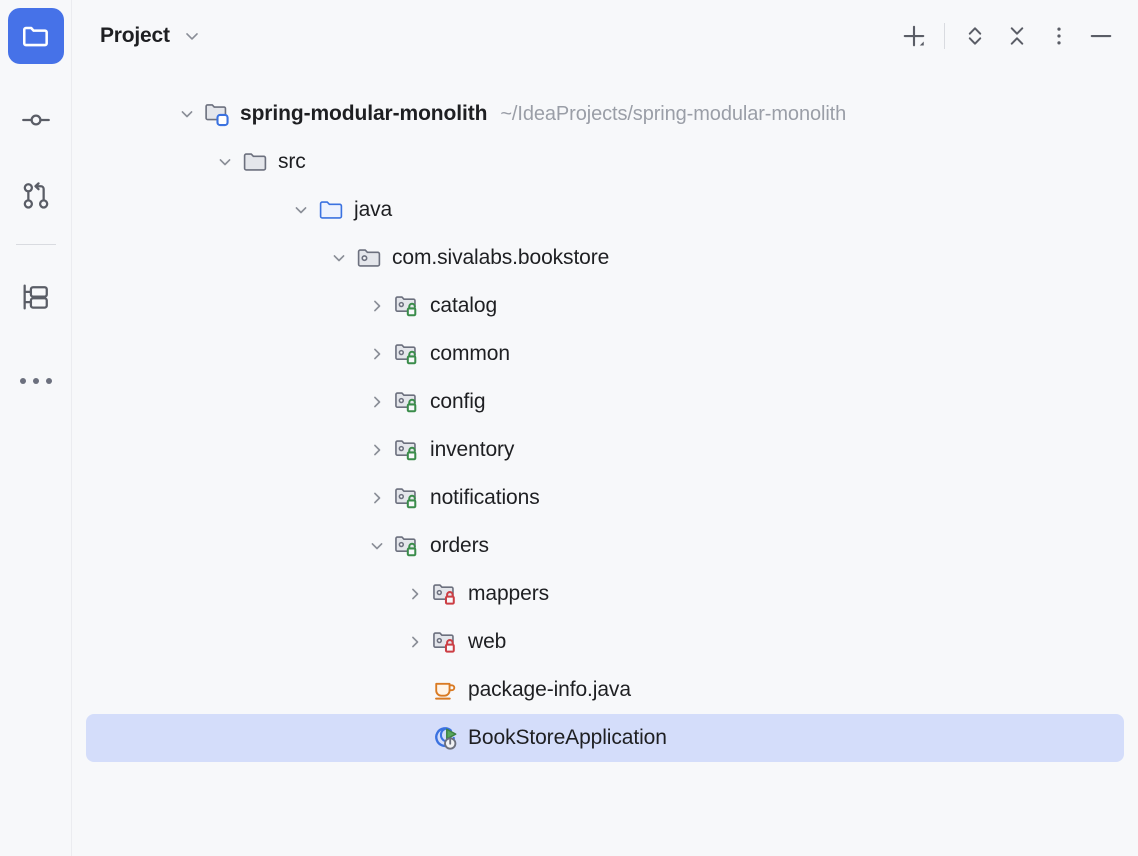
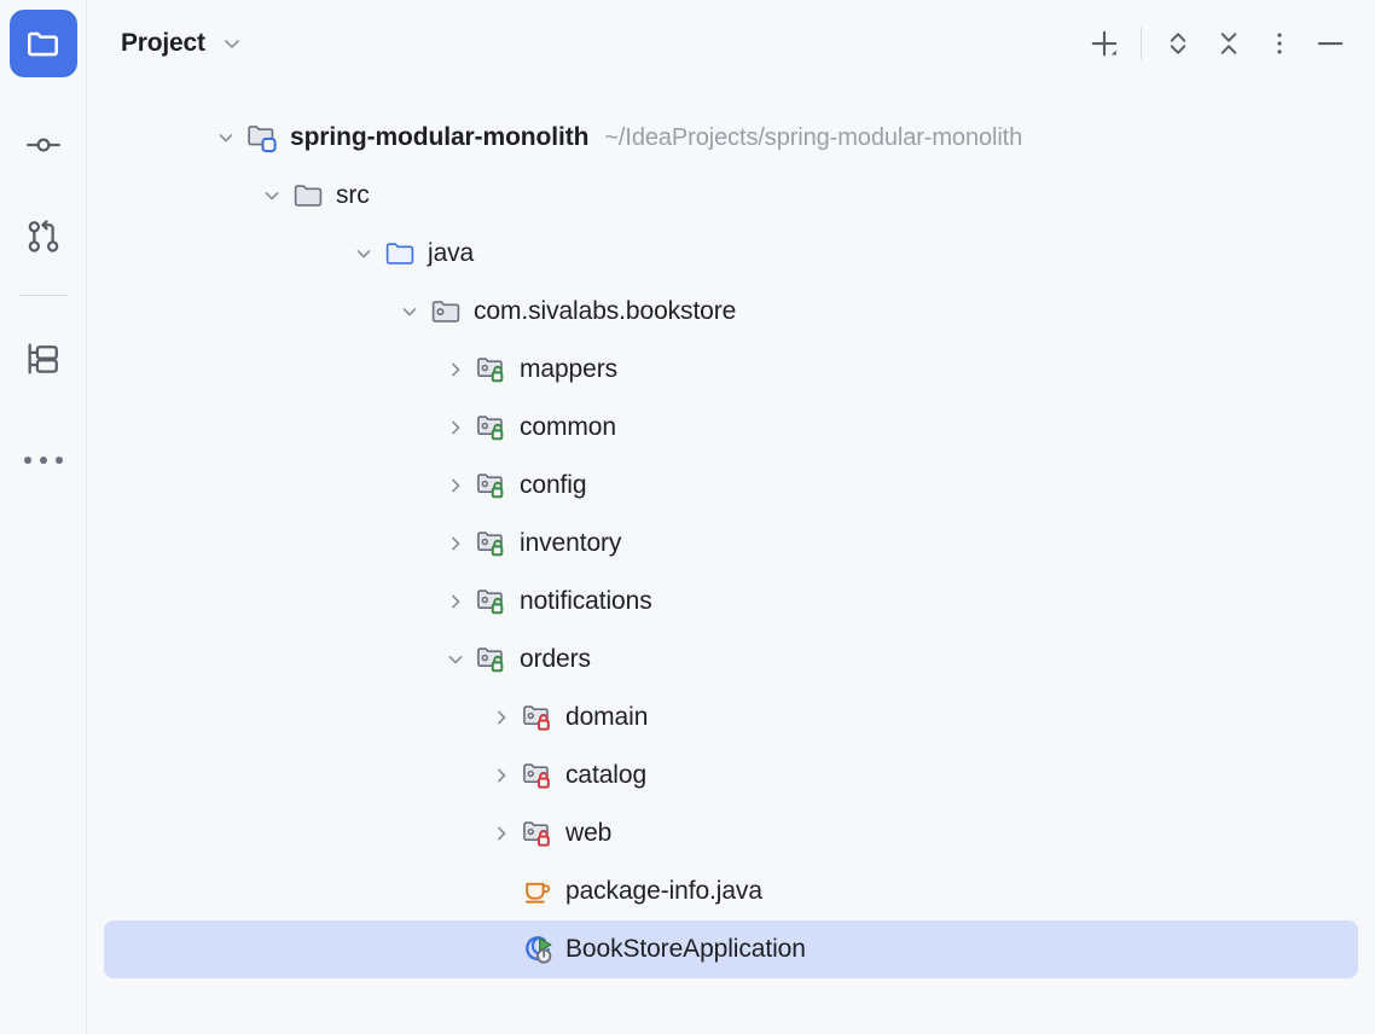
  Project
  spring-modular-monolith
  ~/IdeaProjects/spring-modular-monolith
  src
  java
  com.sivalabs.bookstore
- catalog
+ mappers
  common
  config
  inventory
  notifications
  orders
+ domain
- mappers
+ catalog
  web
  package-info.java
  BookStoreApplication
